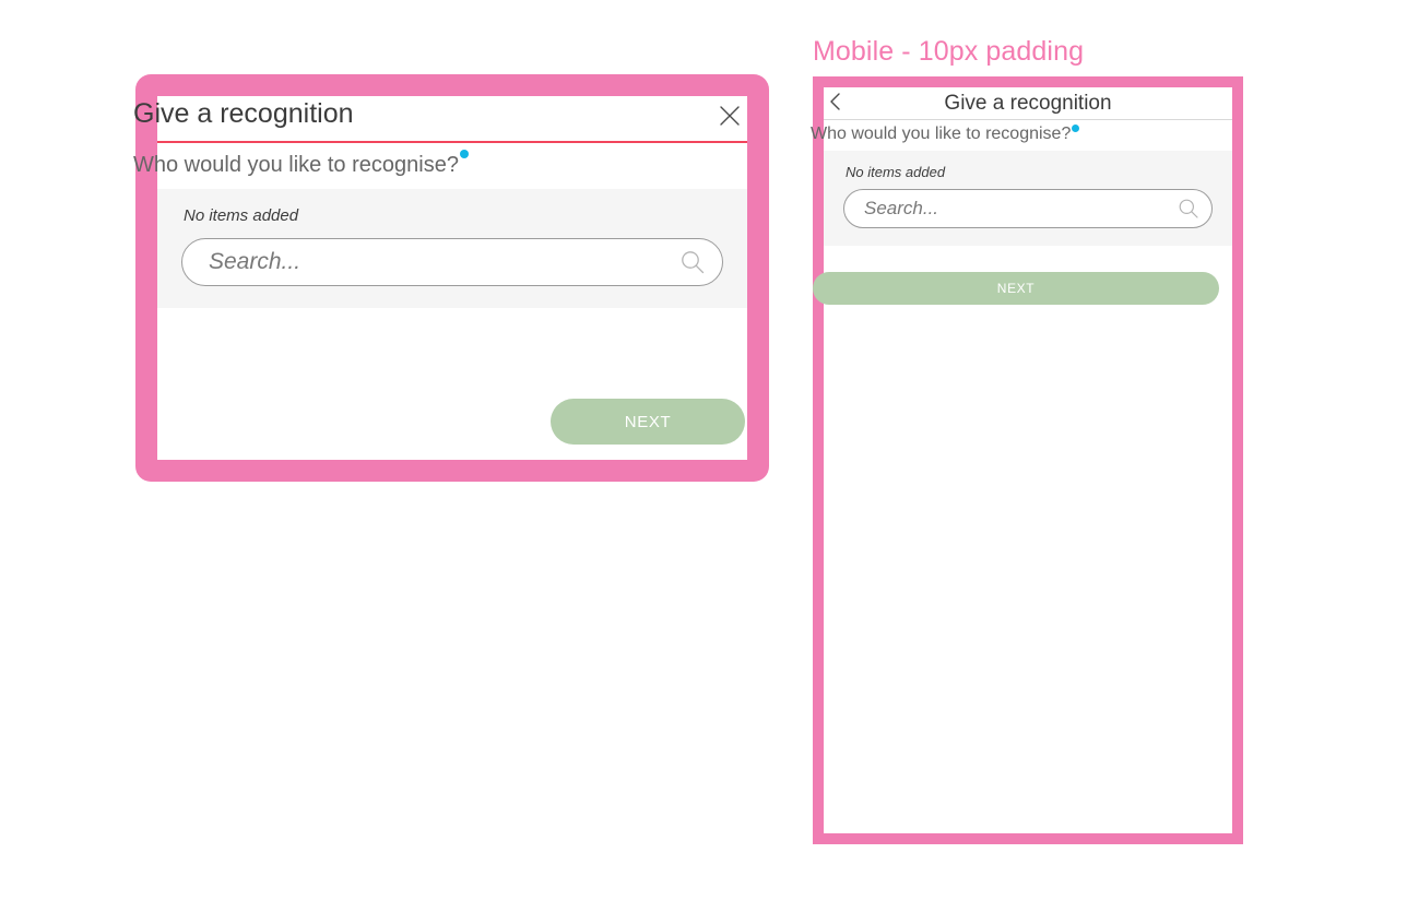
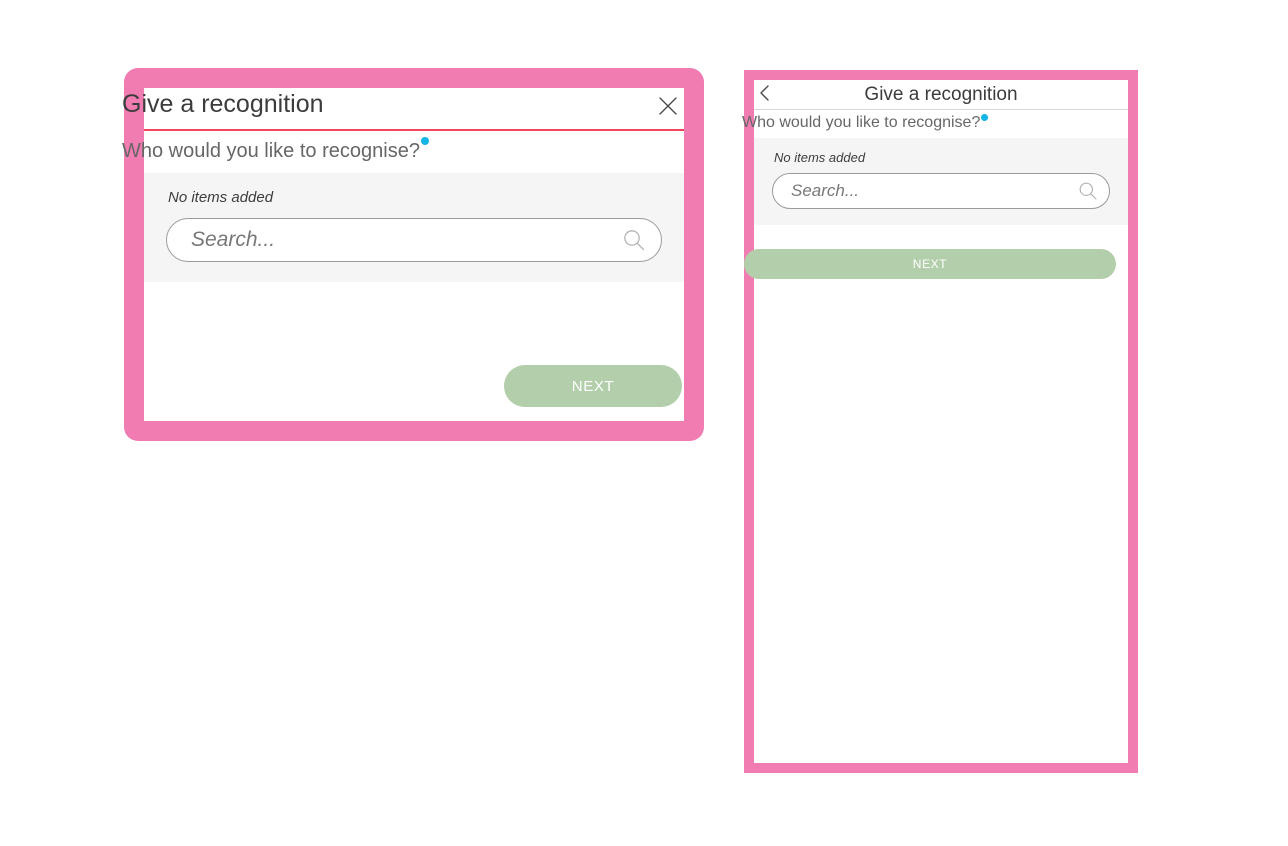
  Give a recognition
  Who would you like to recognise?
  No items added
  Search...
  NEXT
- Mobile - 10px padding
  Give a recognition
  Who would you like to recognise?
  No items added
  Search...
  NEXT
